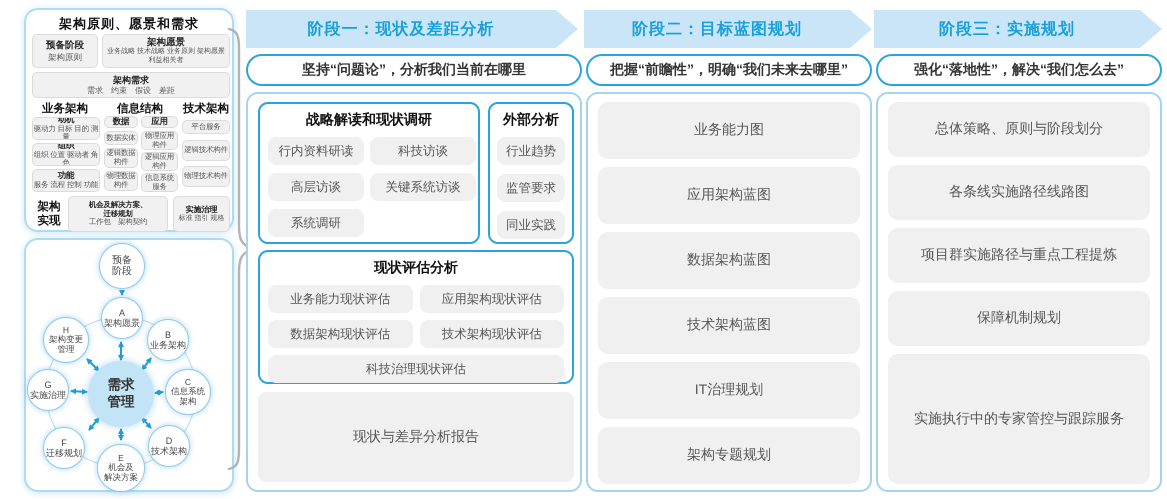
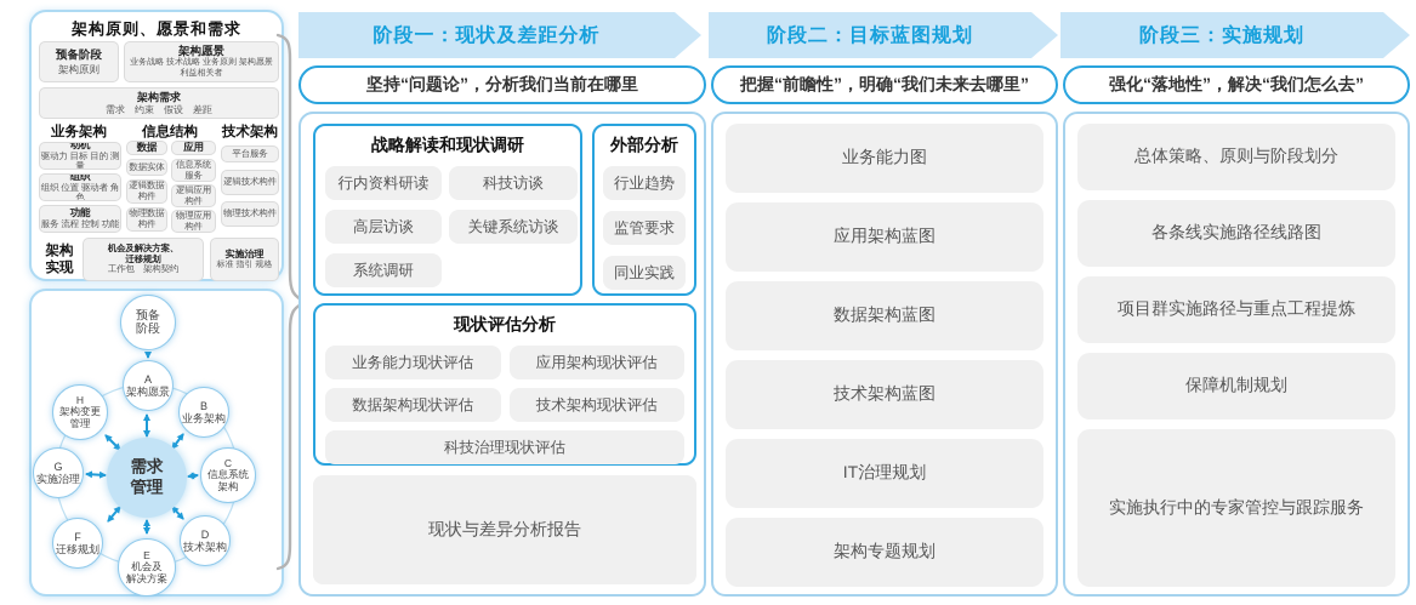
  架构原则、愿景和需求
  预备阶段
  架构原则
  架构愿景
  架构需求
  需求 约束 假设 差距
  业务架构
  信息结构
  技术架构
  动机
  驱动力 目标 目的 测量
  组织
  组织 位置 驱动者 角色
  功能
  服务 流程 控制 功能
  数据
  数据实体
  逻辑数据构件
  物理数据构件
  应用
- 物理应用构件
+ 信息系统服务
  逻辑应用构件
- 信息系统服务
+ 物理应用构件
  平台服务
  逻辑技术构件
  物理技术构件
  架构
  实现
  机会及解决方案、
  迁移规划
  工作包 架构契约
  实施治理
  预备
  阶段
  A
  架构愿景
  H
  架构变更
  管理
  B
  业务架构
  需求
  管理
  G
  实施治理
  C
  信息系统
  架构
  F
  迁移规划
  E
  机会及
  解决方案
  D
  技术架构
  阶段一：现状及差距分析
  阶段二：目标蓝图规划
  阶段三：实施规划
  坚持“问题论”，分析我们当前在哪里
  把握“前瞻性”，明确“我们未来去哪里”
  强化“落地性”，解决“我们怎么去”
  战略解读和现状调研
  行内资料研读
  科技访谈
  高层访谈
  关键系统访谈
  系统调研
  外部分析
  行业趋势
  监管要求
  同业实践
  现状评估分析
  业务能力现状评估
  应用架构现状评估
  数据架构现状评估
  技术架构现状评估
  科技治理现状评估
  现状与差异分析报告
  业务能力图
  应用架构蓝图
  数据架构蓝图
  技术架构蓝图
  IT治理规划
  架构专题规划
  总体策略、原则与阶段划分
  各条线实施路径线路图
  项目群实施路径与重点工程提炼
  保障机制规划
  实施执行中的专家管控与跟踪服务
